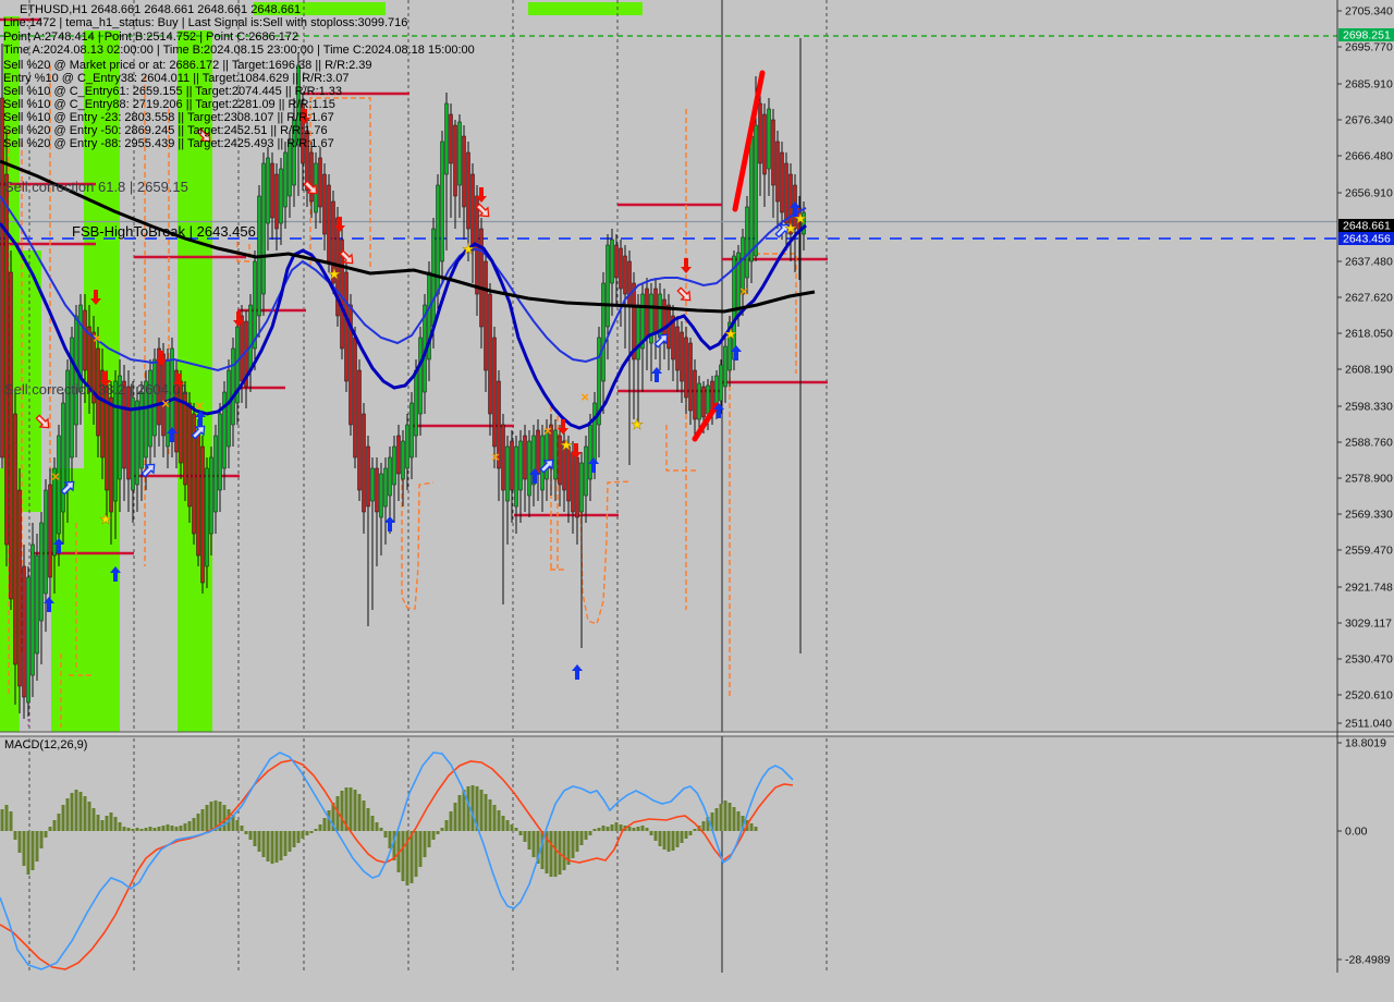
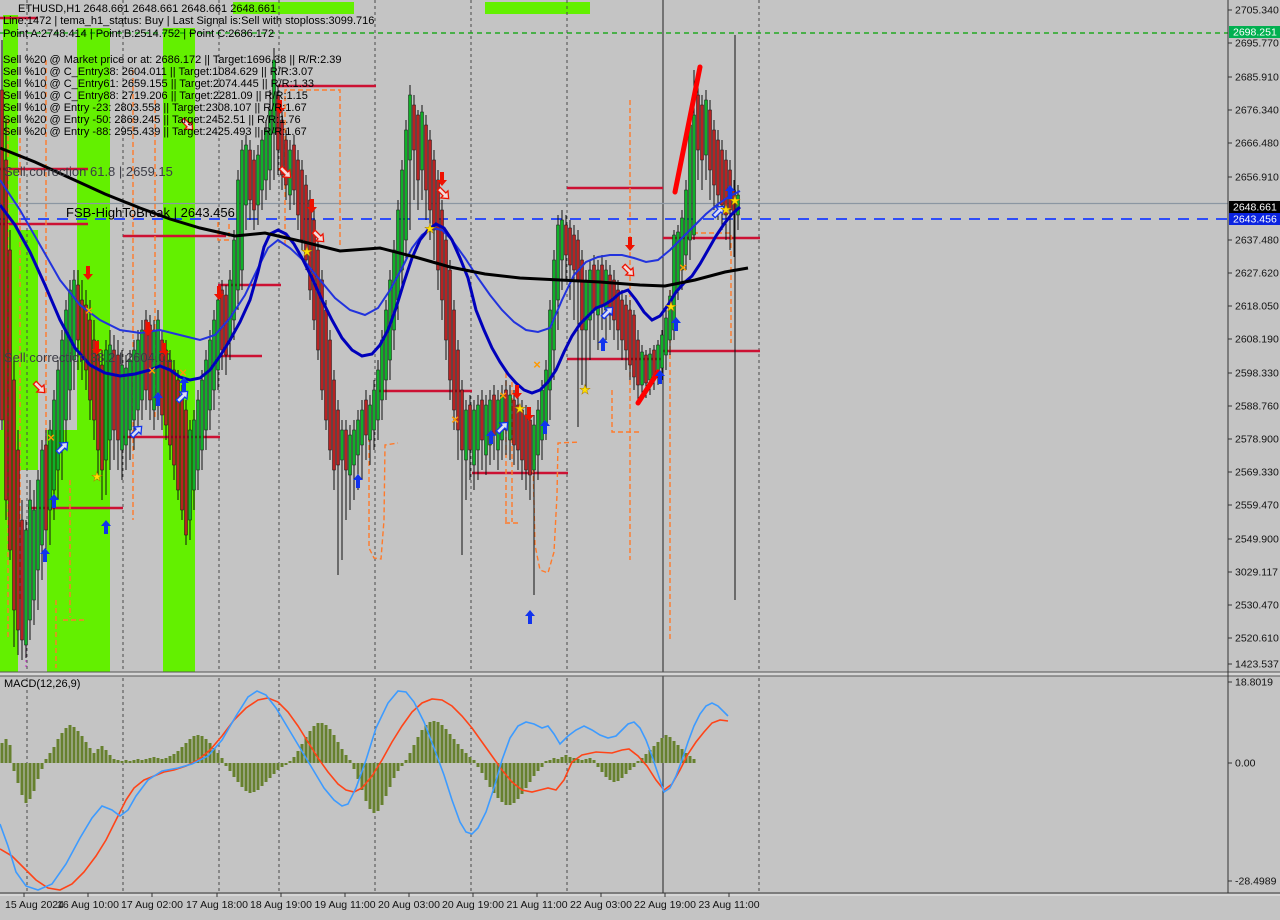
  ★
  ★
  ★
  ★
  ★
  ★
  ★
  ★
  ×
  ×
  ×
  ×
  ×
  ×
  ×
  ×
  ETHUSD,H1 2648.661 2648.661 2648.661 2648.661
  Line:1472 | tema_h1_status: Buy | Last Signal is:Sell with stoploss:3099.716
  Point A:2748.414 | Point B:2514.752 | Point C:2686.172
- Time A:2024.08.13 02:00:00 | Time B:2024.08.15 23:00:00 | Time C:2024.08.18 15:00:00
  Sell %20 @ Market price or at: 2686.172 || Target:1696.38 || R/R:2.39
- Entry %10 @ C_Entry38: 2604.011 || Target:1084.629 || R/R:3.07
+ Sell %10 @ C_Entry38: 2604.011 || Target:1084.629 || R/R:3.07
  Sell %10 @ C_Entry61: 2659.155 || Target:2074.445 || R/R:1.33
  Sell %10 @ C_Entry88: 2719.206 || Target:2281.09 || R/R:1.15
  Sell %10 @ Entry -23: 2803.558 || Target:2308.107 || R/R:1.67
  Sell %20 @ Entry -50: 2869.245 || Target:2452.51 || R/R:1.76
  Sell %20 @ Entry -88: 2955.439 || Target:2425.493 || R/R:1.67
  Sell correction 61.8 | 2659.15
  FSB-HighToBreak | 2643.456
  Sell correction 38.2 | 2604.01
  MACD(12,26,9)
  2705.340
  2695.770
  2685.910
  2676.340
  2666.480
  2656.910
  2637.480
  2627.620
  2618.050
  2608.190
  2598.330
  2588.760
  2578.900
  2569.330
  2559.470
- 2921.748
+ 2549.900
  3029.117
  2530.470
  2520.610
- 2511.040
+ 1423.537
  2698.251
  2648.661
  2643.456
  18.8019
  0.00
  -28.4989
+ 15 Aug 2024
+ 16 Aug 10:00
+ 17 Aug 02:00
+ 17 Aug 18:00
+ 18 Aug 19:00
+ 19 Aug 11:00
+ 20 Aug 03:00
+ 20 Aug 19:00
+ 21 Aug 11:00
+ 22 Aug 03:00
+ 22 Aug 19:00
+ 23 Aug 11:00
